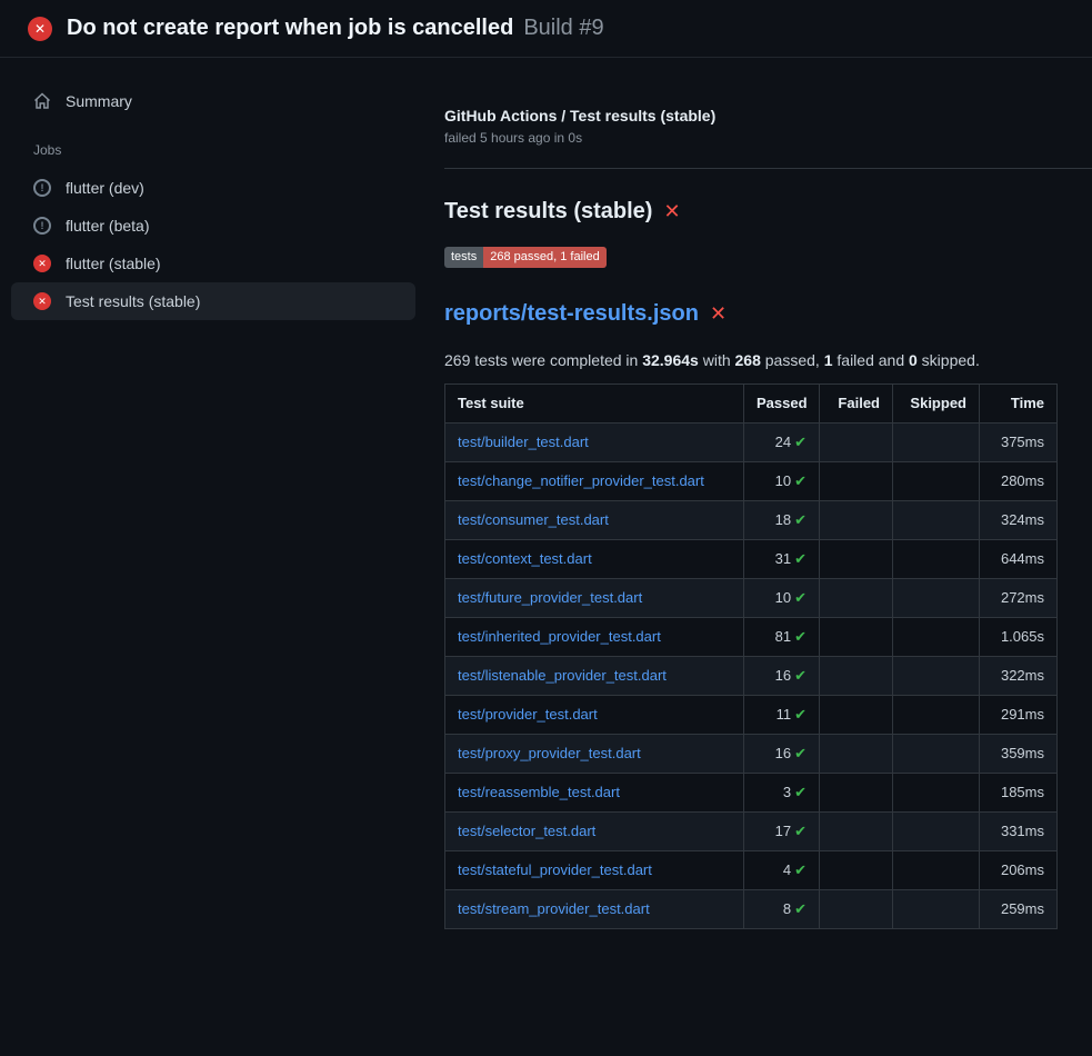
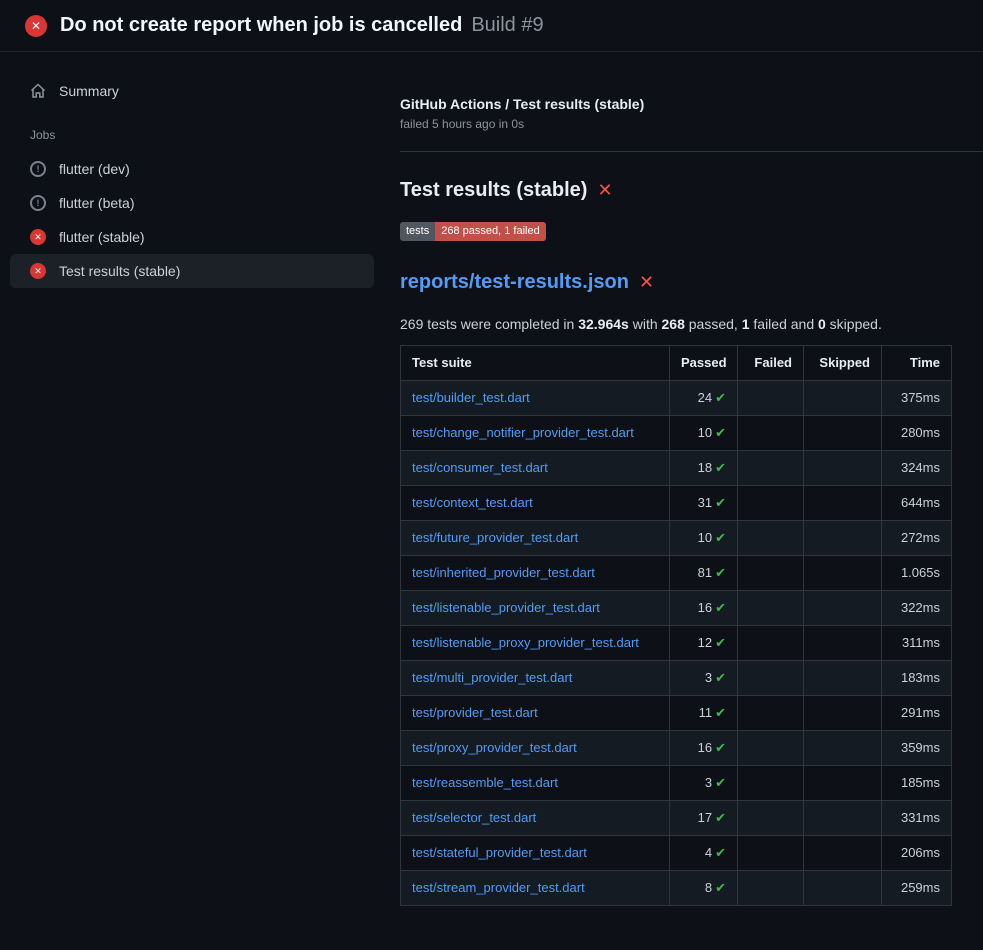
  ✕
  Do not create report when job is cancelled
  Build #9
  Summary
  Jobs
  !
  flutter (dev)
  !
  flutter (beta)
  ✕
  flutter (stable)
  ✕
  Test results (stable)
  GitHub Actions / Test results (stable)
  failed 5 hours ago in 0s
  Test results (stable)
  ✕
  tests
  268 passed, 1 failed
  reports/test-results.json
  ✕
  269 tests were completed in 32.964s with 268 passed, 1 failed and 0 skipped.
  Test suite	Passed	Failed	Skipped	Time
  test/builder_test.dart	24 ✔			375ms
  test/change_notifier_provider_test.dart	10 ✔			280ms
  test/consumer_test.dart	18 ✔			324ms
  test/context_test.dart	31 ✔			644ms
  test/future_provider_test.dart	10 ✔			272ms
  test/inherited_provider_test.dart	81 ✔			1.065s
  test/listenable_provider_test.dart	16 ✔			322ms
+ test/listenable_proxy_provider_test.dart	12 ✔			311ms
+ test/multi_provider_test.dart	3 ✔			183ms
  test/provider_test.dart	11 ✔			291ms
  test/proxy_provider_test.dart	16 ✔			359ms
  test/reassemble_test.dart	3 ✔			185ms
  test/selector_test.dart	17 ✔			331ms
  test/stateful_provider_test.dart	4 ✔			206ms
  test/stream_provider_test.dart	8 ✔			259ms
